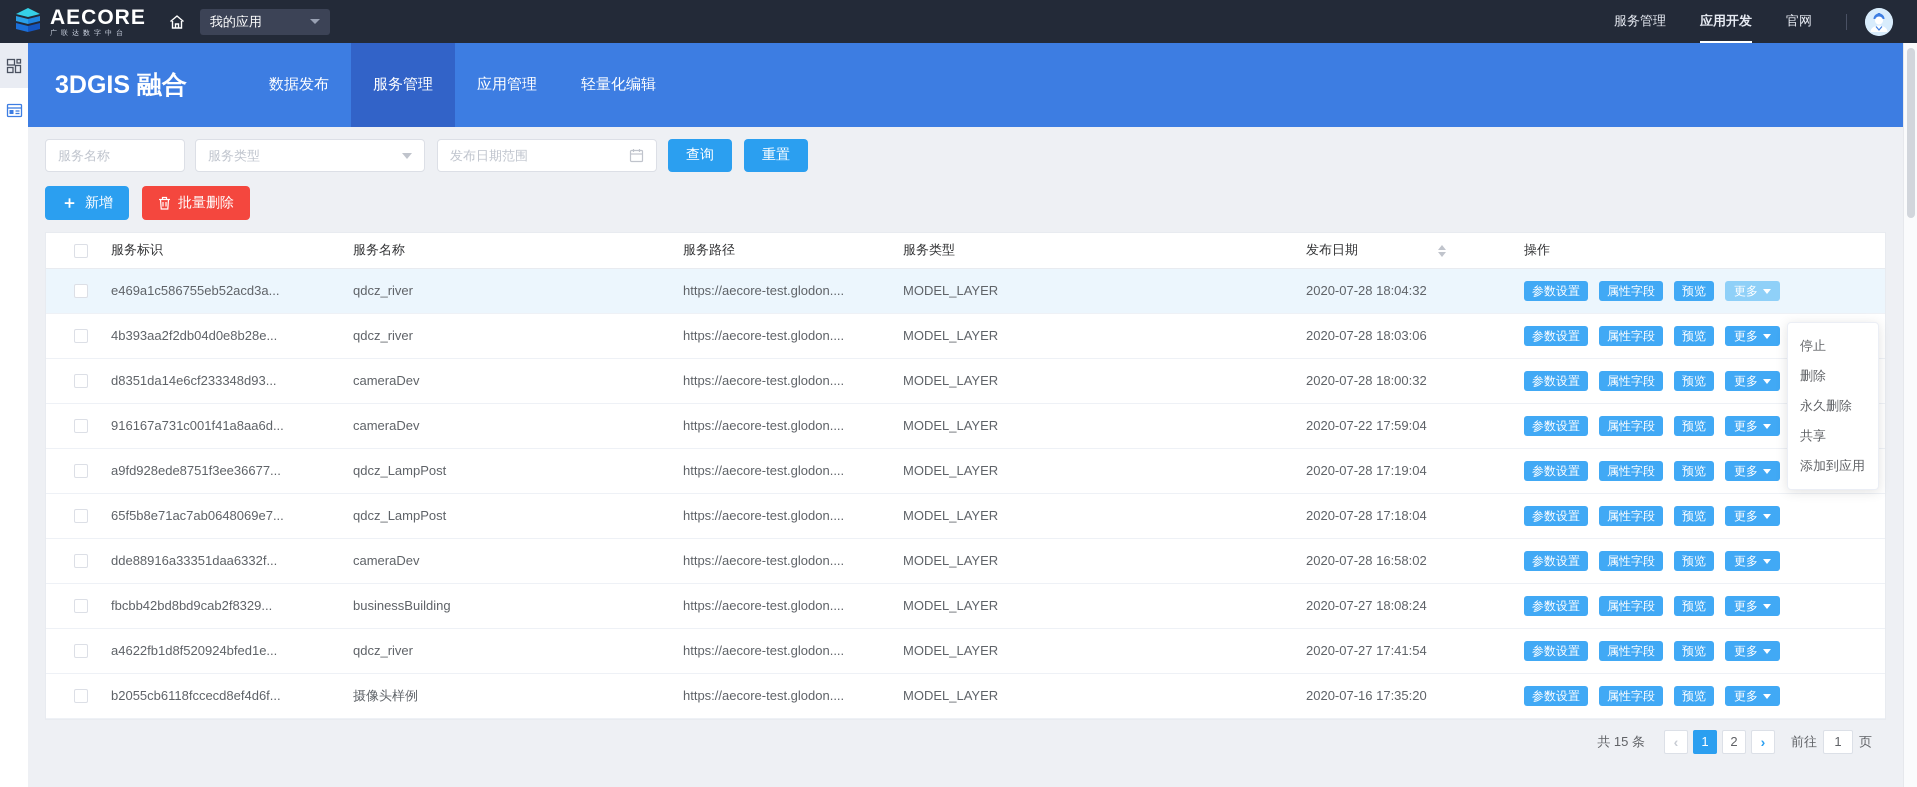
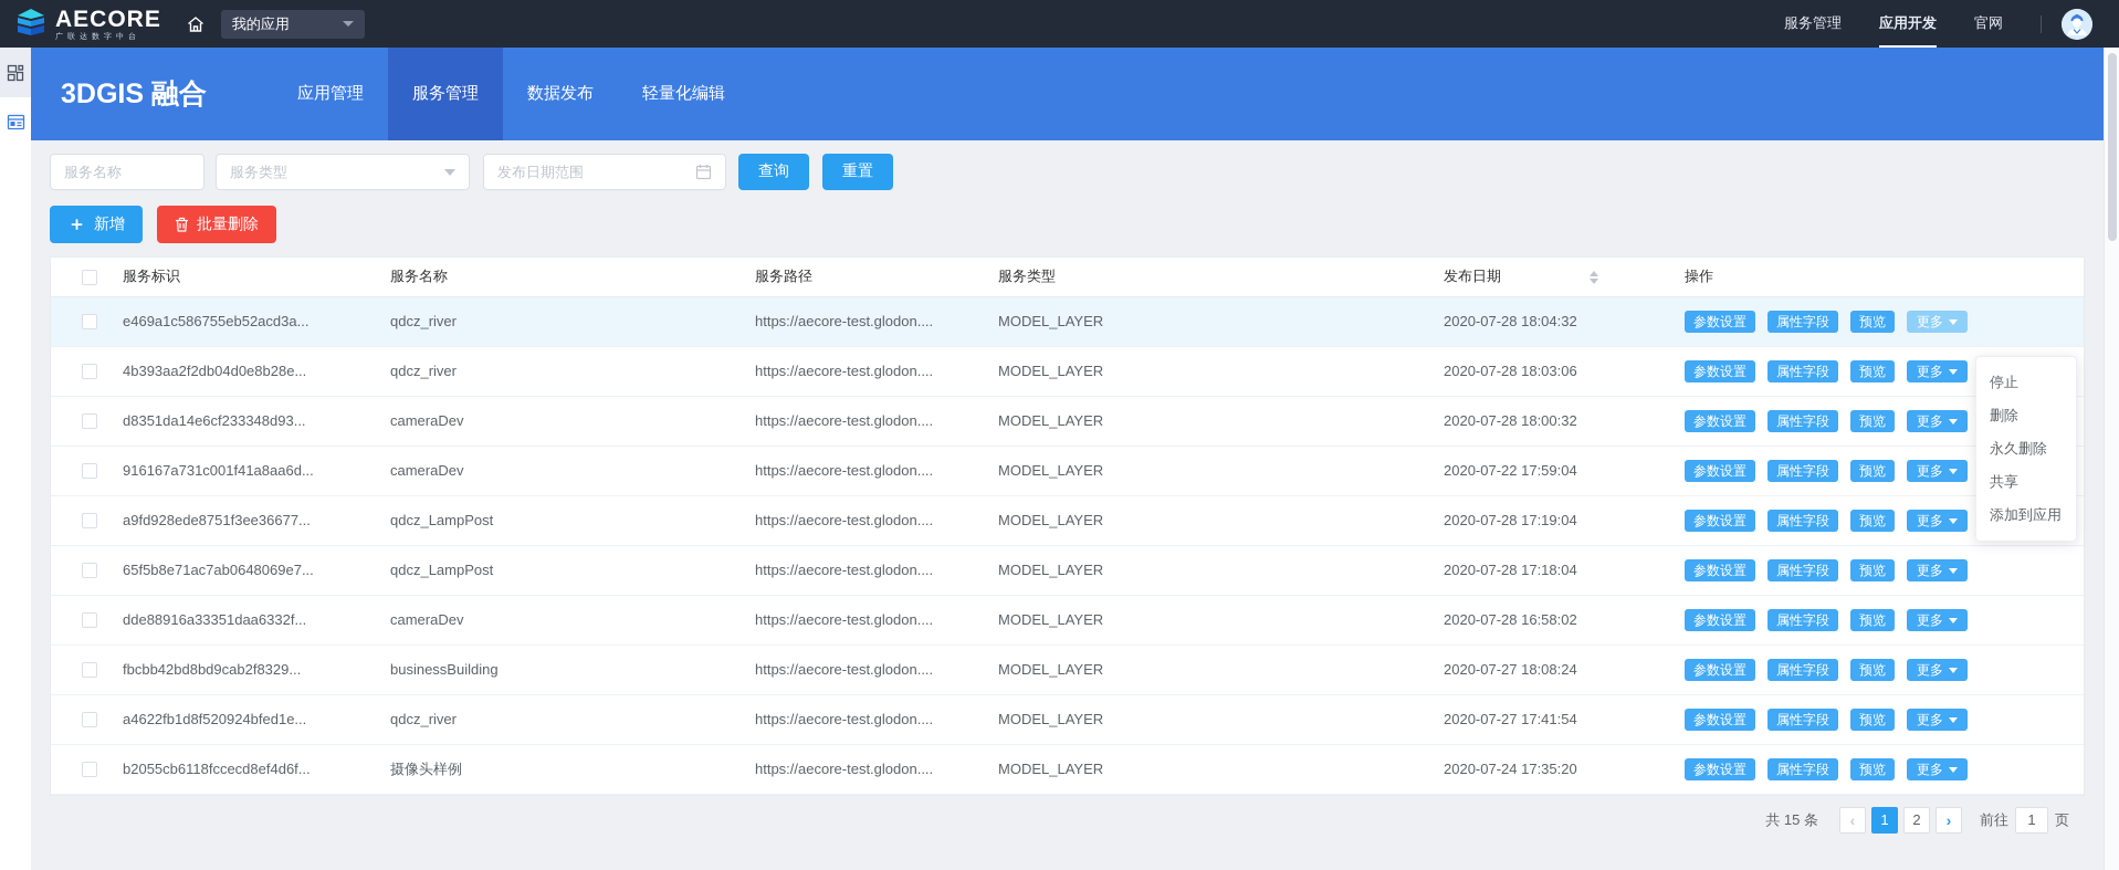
  AECORE
  我的应用
  服务管理
  应用开发
  官网
  3DGIS 融合
- 数据发布
+ 应用管理
  服务管理
- 应用管理
+ 数据发布
  轻量化编辑
  服务名称
  服务类型
  发布日期范围
  查询
  重置
  ＋
  新增
  批量删除
  	服务标识	服务名称	服务路径	服务类型	发布日期	操作
  	e469a1c586755eb52acd3a...	qdcz_river	https://aecore-test.glodon....	MODEL_LAYER	2020-07-28 18:04:32	参数设置 属性字段 预览 更多
  	4b393aa2f2db04d0e8b28e...	qdcz_river	https://aecore-test.glodon....	MODEL_LAYER	2020-07-28 18:03:06	参数设置 属性字段 预览 更多
  	d8351da14e6cf233348d93...	cameraDev	https://aecore-test.glodon....	MODEL_LAYER	2020-07-28 18:00:32	参数设置 属性字段 预览 更多
  	916167a731c001f41a8aa6d...	cameraDev	https://aecore-test.glodon....	MODEL_LAYER	2020-07-22 17:59:04	参数设置 属性字段 预览 更多
  	a9fd928ede8751f3ee36677...	qdcz_LampPost	https://aecore-test.glodon....	MODEL_LAYER	2020-07-28 17:19:04	参数设置 属性字段 预览 更多
  	65f5b8e71ac7ab0648069e7...	qdcz_LampPost	https://aecore-test.glodon....	MODEL_LAYER	2020-07-28 17:18:04	参数设置 属性字段 预览 更多
  	dde88916a33351daa6332f...	cameraDev	https://aecore-test.glodon....	MODEL_LAYER	2020-07-28 16:58:02	参数设置 属性字段 预览 更多
  	fbcbb42bd8bd9cab2f8329...	businessBuilding	https://aecore-test.glodon....	MODEL_LAYER	2020-07-27 18:08:24	参数设置 属性字段 预览 更多
  	a4622fb1d8f520924bfed1e...	qdcz_river	https://aecore-test.glodon....	MODEL_LAYER	2020-07-27 17:41:54	参数设置 属性字段 预览 更多
- 	b2055cb6118fccecd8ef4d6f...	摄像头样例	https://aecore-test.glodon....	MODEL_LAYER	2020-07-16 17:35:20	参数设置 属性字段 预览 更多
+ 	b2055cb6118fccecd8ef4d6f...	摄像头样例	https://aecore-test.glodon....	MODEL_LAYER	2020-07-24 17:35:20	参数设置 属性字段 预览 更多
  共 15 条
  ‹
  1
  2
  ›
  前往
  1
  页
  停止
  删除
  永久删除
  共享
  添加到应用
